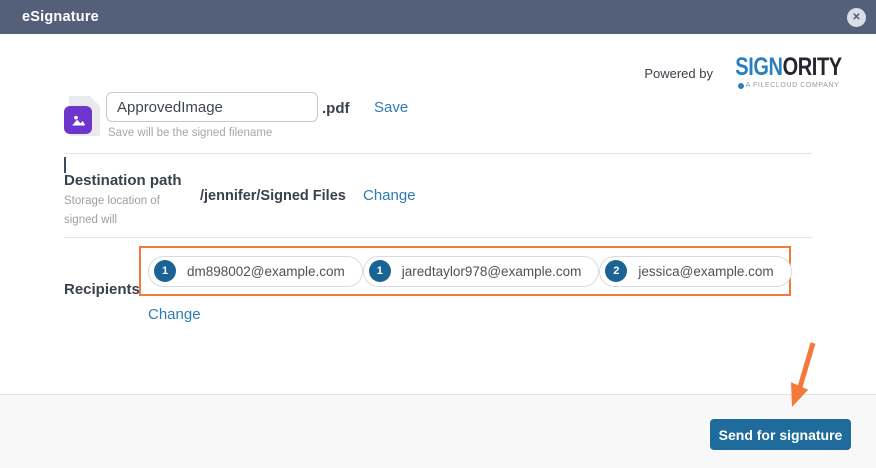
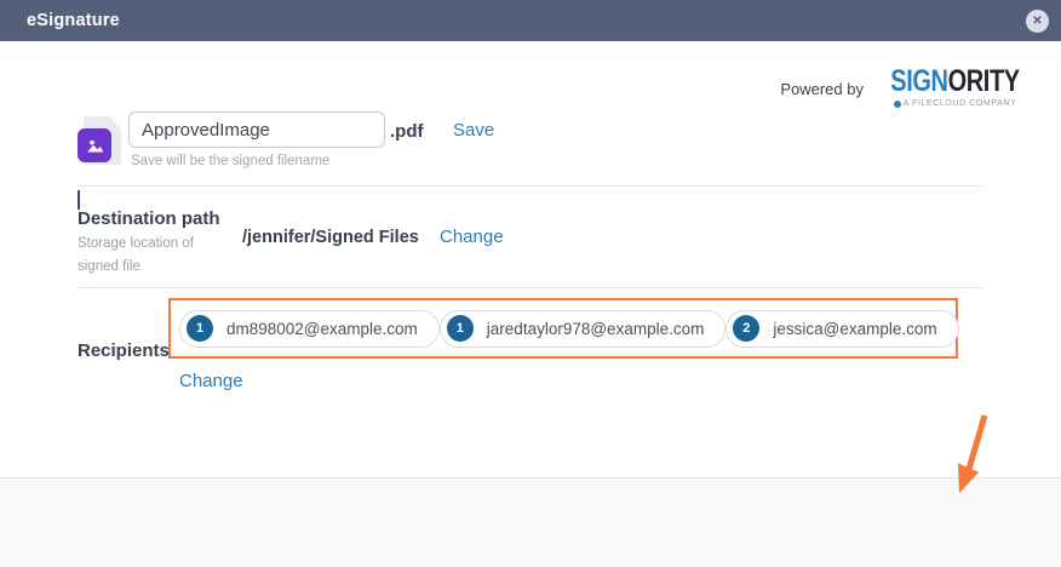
  eSignature
  ✕
  Powered by
  SIGNORITY
  ApprovedImage
  .pdf
  Save
  Save will be the signed filename
  Destination path
- Storage location of signed will
+ Storage location of signed file
  /jennifer/Signed Files
  Change
  Recipients
  1
  dm898002@example.com
  1
  jaredtaylor978@example.com
  2
  jessica@example.com
  Change
- Send for signature
